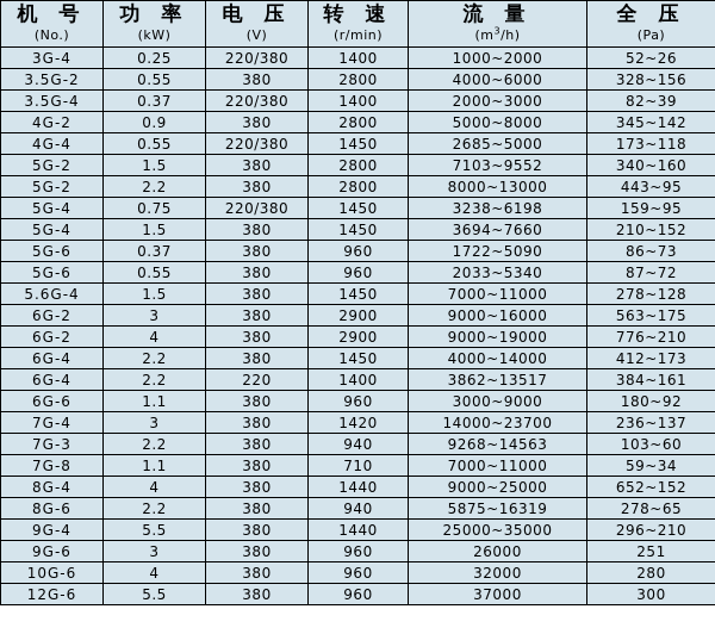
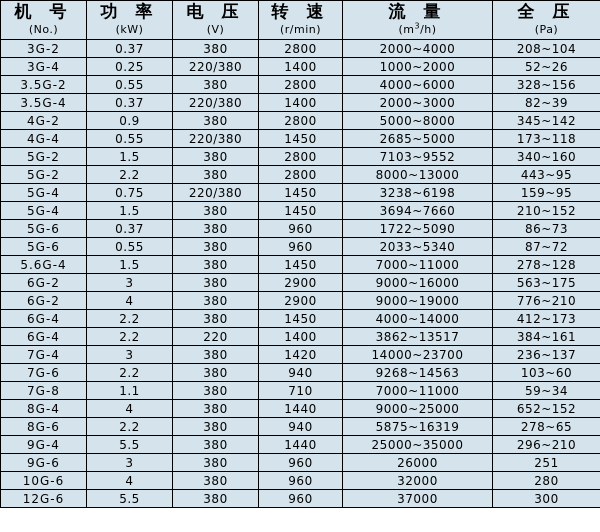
  机 号 (No.)	功 率 (kW)	电 压 (V)	转 速 (r/min)	流 量 (m3/h)	全 压 (Pa)
+ 3G-2	0.37	380	2800	2000~4000	208~104
  3G-4	0.25	220/380	1400	1000~2000	52~26
  3.5G-2	0.55	380	2800	4000~6000	328~156
  3.5G-4	0.37	220/380	1400	2000~3000	82~39
  4G-2	0.9	380	2800	5000~8000	345~142
  4G-4	0.55	220/380	1450	2685~5000	173~118
  5G-2	1.5	380	2800	7103~9552	340~160
  5G-2	2.2	380	2800	8000~13000	443~95
  5G-4	0.75	220/380	1450	3238~6198	159~95
  5G-4	1.5	380	1450	3694~7660	210~152
  5G-6	0.37	380	960	1722~5090	86~73
  5G-6	0.55	380	960	2033~5340	87~72
  5.6G-4	1.5	380	1450	7000~11000	278~128
  6G-2	3	380	2900	9000~16000	563~175
  6G-2	4	380	2900	9000~19000	776~210
  6G-4	2.2	380	1450	4000~14000	412~173
  6G-4	2.2	220	1400	3862~13517	384~161
- 6G-6	1.1	380	960	3000~9000	180~92
  7G-4	3	380	1420	14000~23700	236~137
- 7G-3	2.2	380	940	9268~14563	103~60
+ 7G-6	2.2	380	940	9268~14563	103~60
  7G-8	1.1	380	710	7000~11000	59~34
  8G-4	4	380	1440	9000~25000	652~152
  8G-6	2.2	380	940	5875~16319	278~65
  9G-4	5.5	380	1440	25000~35000	296~210
  9G-6	3	380	960	26000	251
  10G-6	4	380	960	32000	280
  12G-6	5.5	380	960	37000	300
